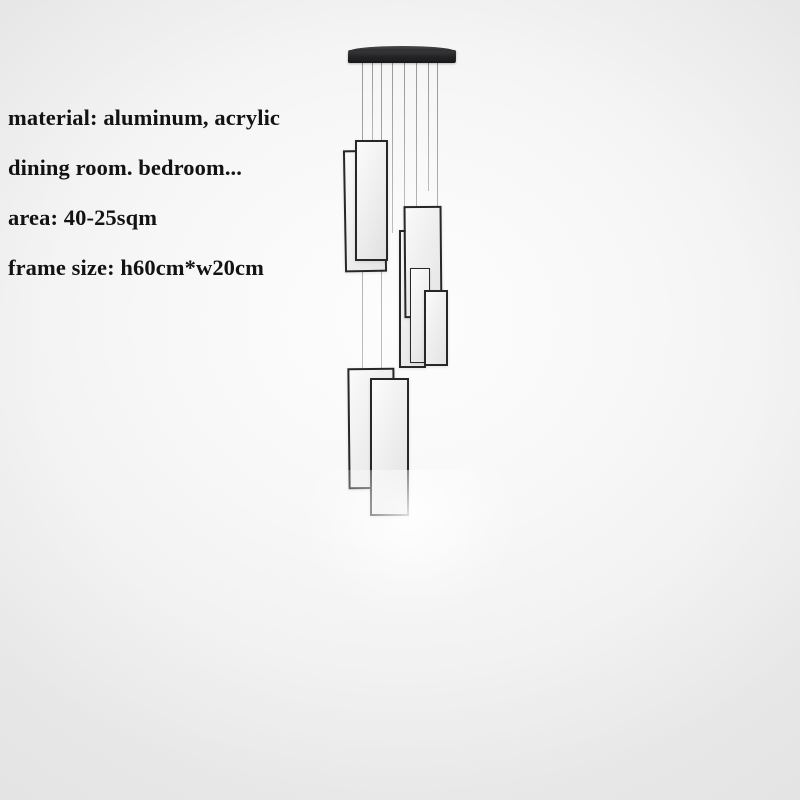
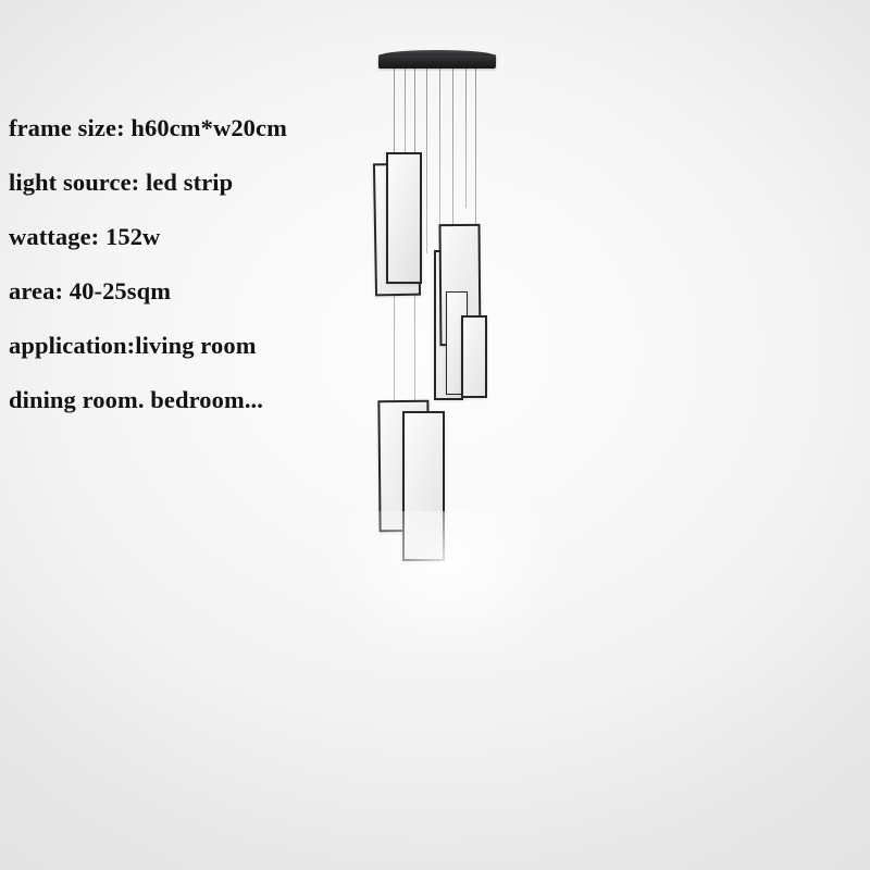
- material: aluminum, acrylic
- dining room. bedroom...
+ frame size: h60cm*w20cm
+ light source: led strip
+ wattage: 152w
  area: 40-25sqm
+ application:living room
- frame size: h60cm*w20cm
+ dining room. bedroom...
